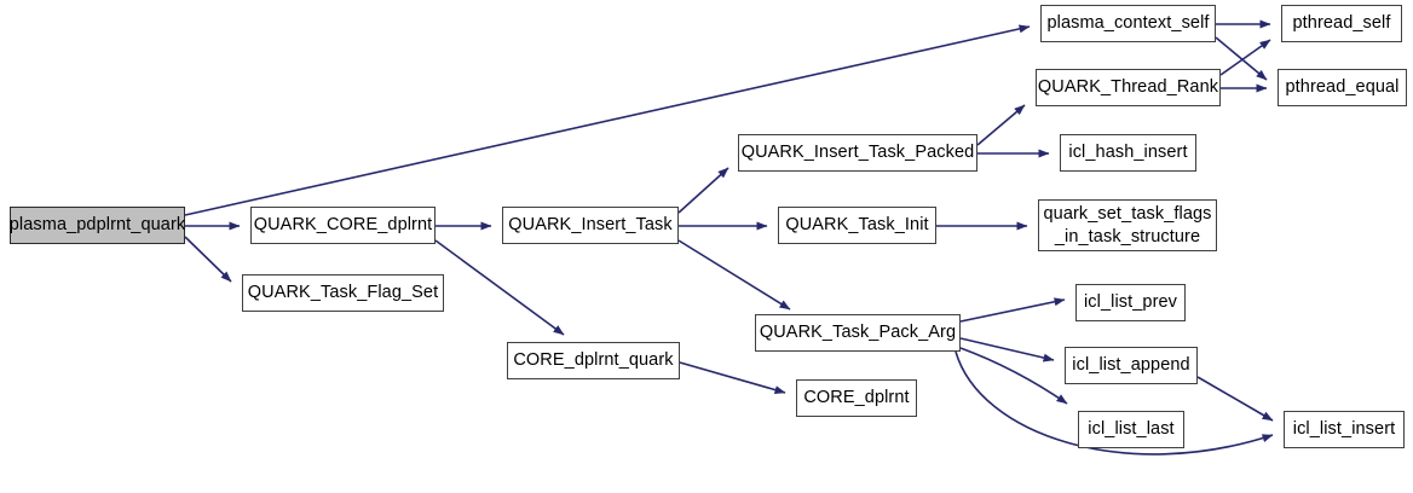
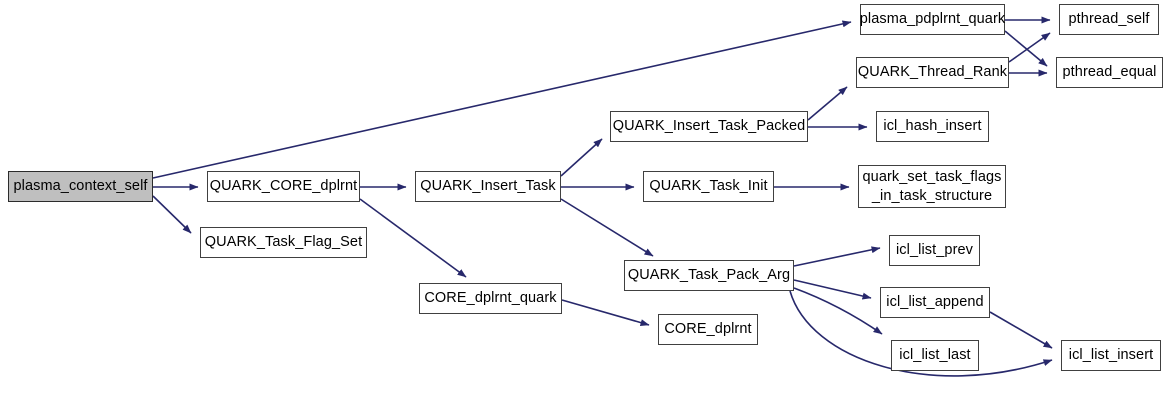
- plasma_pdplrnt_quark
+ plasma_context_self
  QUARK_CORE_dplrnt
  QUARK_Task_Flag_Set
  QUARK_Insert_Task
  CORE_dplrnt_quark
  QUARK_Insert_Task_Packed
  QUARK_Task_Init
  QUARK_Task_Pack_Arg
  CORE_dplrnt
- plasma_context_self
+ plasma_pdplrnt_quark
  QUARK_Thread_Rank
  icl_hash_insert
  quark_set_task_flags
  _in_task_structure
  pthread_self
  pthread_equal
  icl_list_prev
  icl_list_append
  icl_list_last
  icl_list_insert
